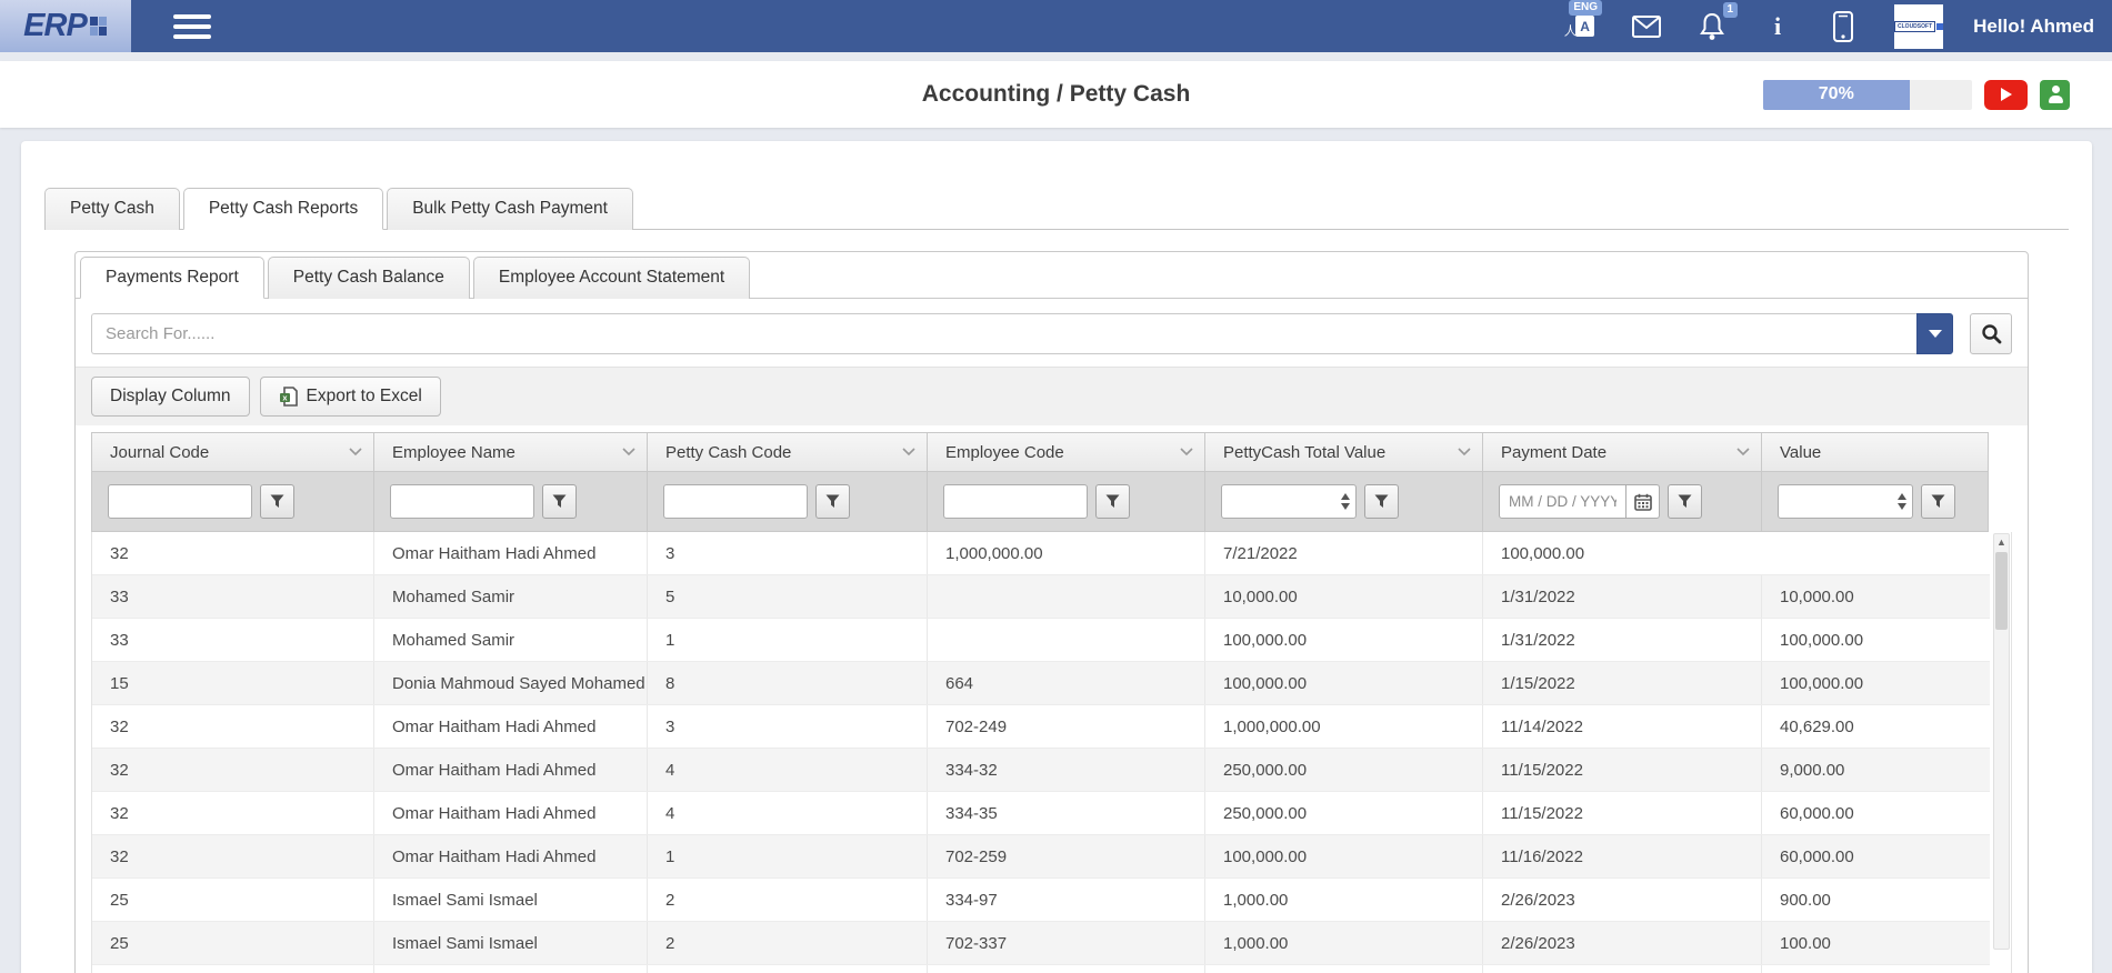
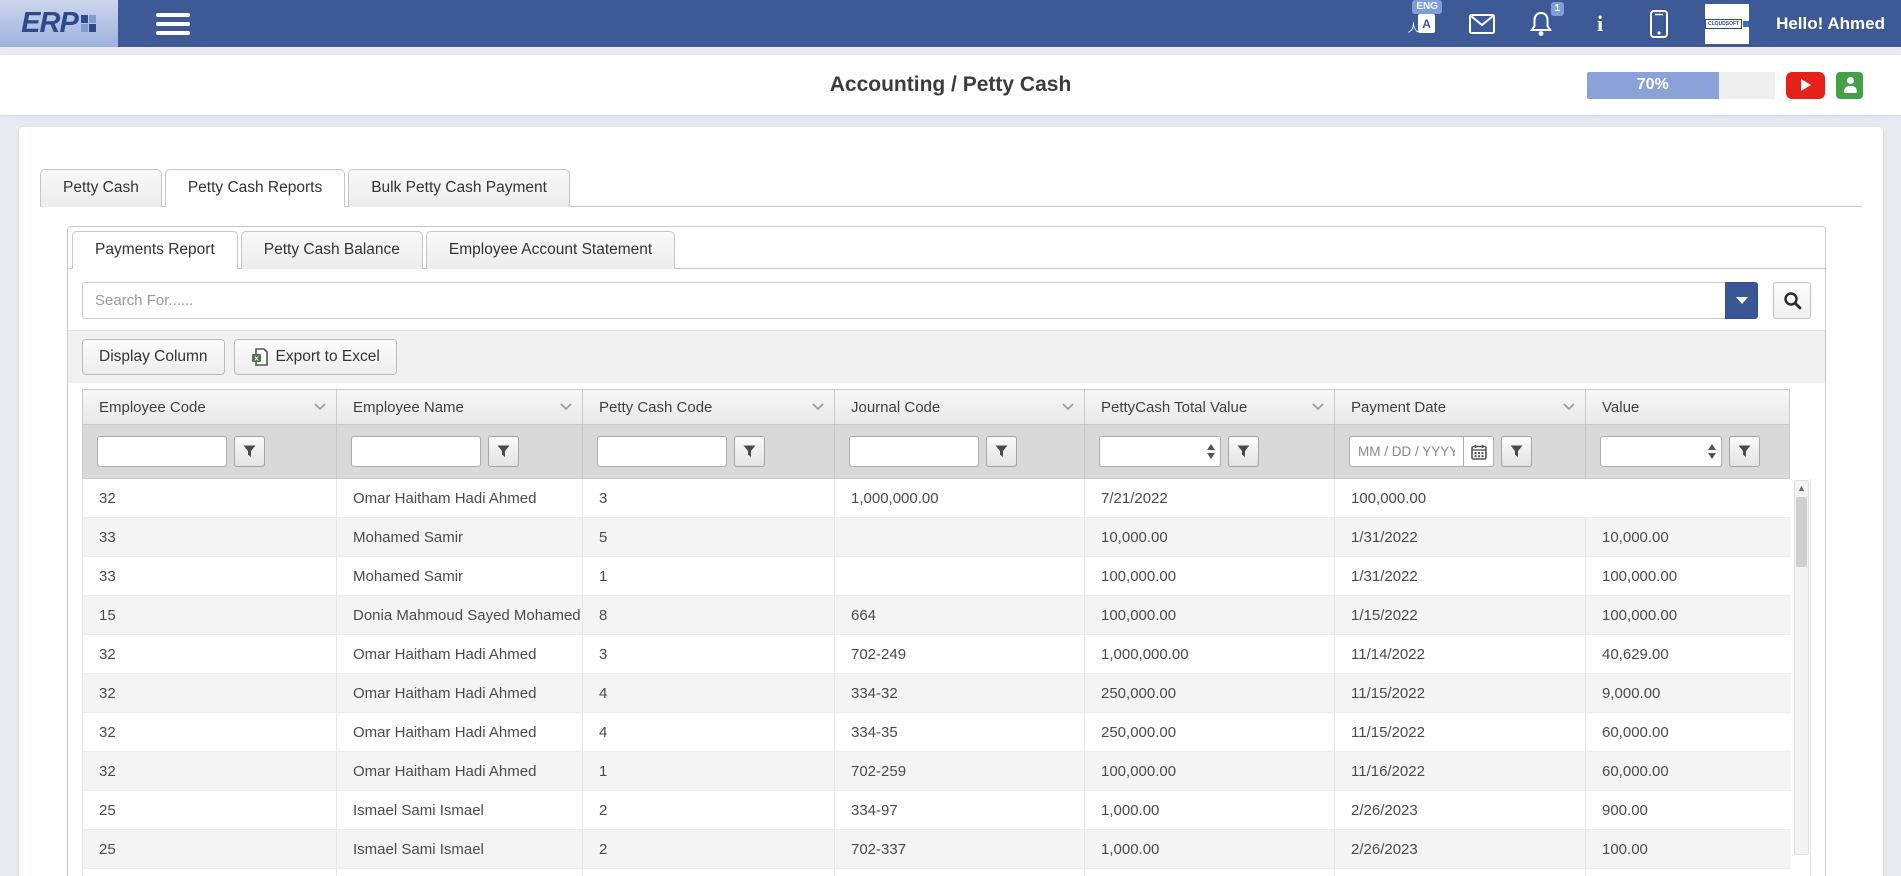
  ERP
  ENG
  人
  A
  1
  i
  Hello! Ahmed
  Accounting / Petty Cash
  70%
  Petty Cash
  Petty Cash Reports
  Bulk Petty Cash Payment
  Payments Report
  Petty Cash Balance
  Employee Account Statement
  Search For......
  Display Column
  x
  Export to Excel
- Journal Code
+ Employee Code
  Employee Name
  Petty Cash Code
- Employee Code
+ Journal Code
  PettyCash Total Value
  Payment Date
  Value
  MM / DD / YYYY
  32
  Omar Haitham Hadi Ahmed
  3
  1,000,000.00
  7/21/2022
  100,000.00
  33
  Mohamed Samir
  5
  10,000.00
  1/31/2022
  10,000.00
  33
  Mohamed Samir
  1
  100,000.00
  1/31/2022
  100,000.00
  15
  Donia Mahmoud Sayed Mohamed
  8
  664
  100,000.00
  1/15/2022
  100,000.00
  32
  Omar Haitham Hadi Ahmed
  3
  702-249
  1,000,000.00
  11/14/2022
  40,629.00
  32
  Omar Haitham Hadi Ahmed
  4
  334-32
  250,000.00
  11/15/2022
  9,000.00
  32
  Omar Haitham Hadi Ahmed
  4
  334-35
  250,000.00
  11/15/2022
  60,000.00
  32
  Omar Haitham Hadi Ahmed
  1
  702-259
  100,000.00
  11/16/2022
  60,000.00
  25
  Ismael Sami Ismael
  2
  334-97
  1,000.00
  2/26/2023
  900.00
  25
  Ismael Sami Ismael
  2
  702-337
  1,000.00
  2/26/2023
  100.00
  ▲
